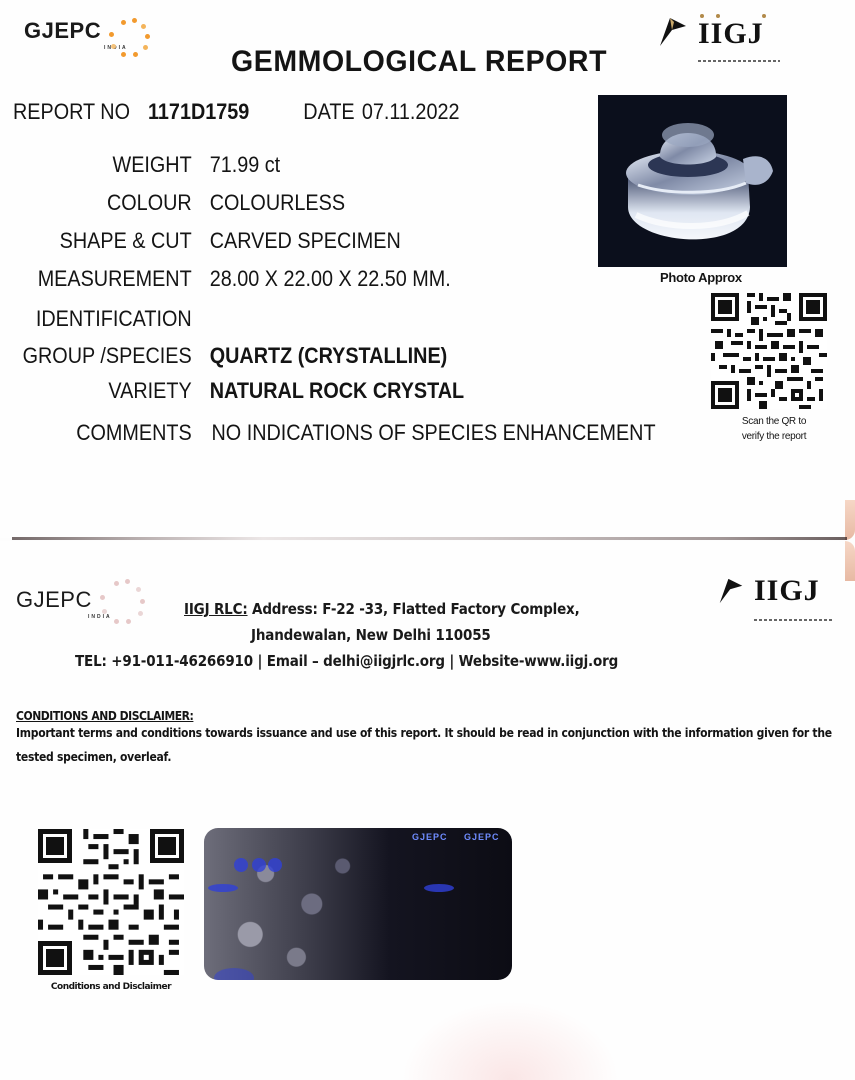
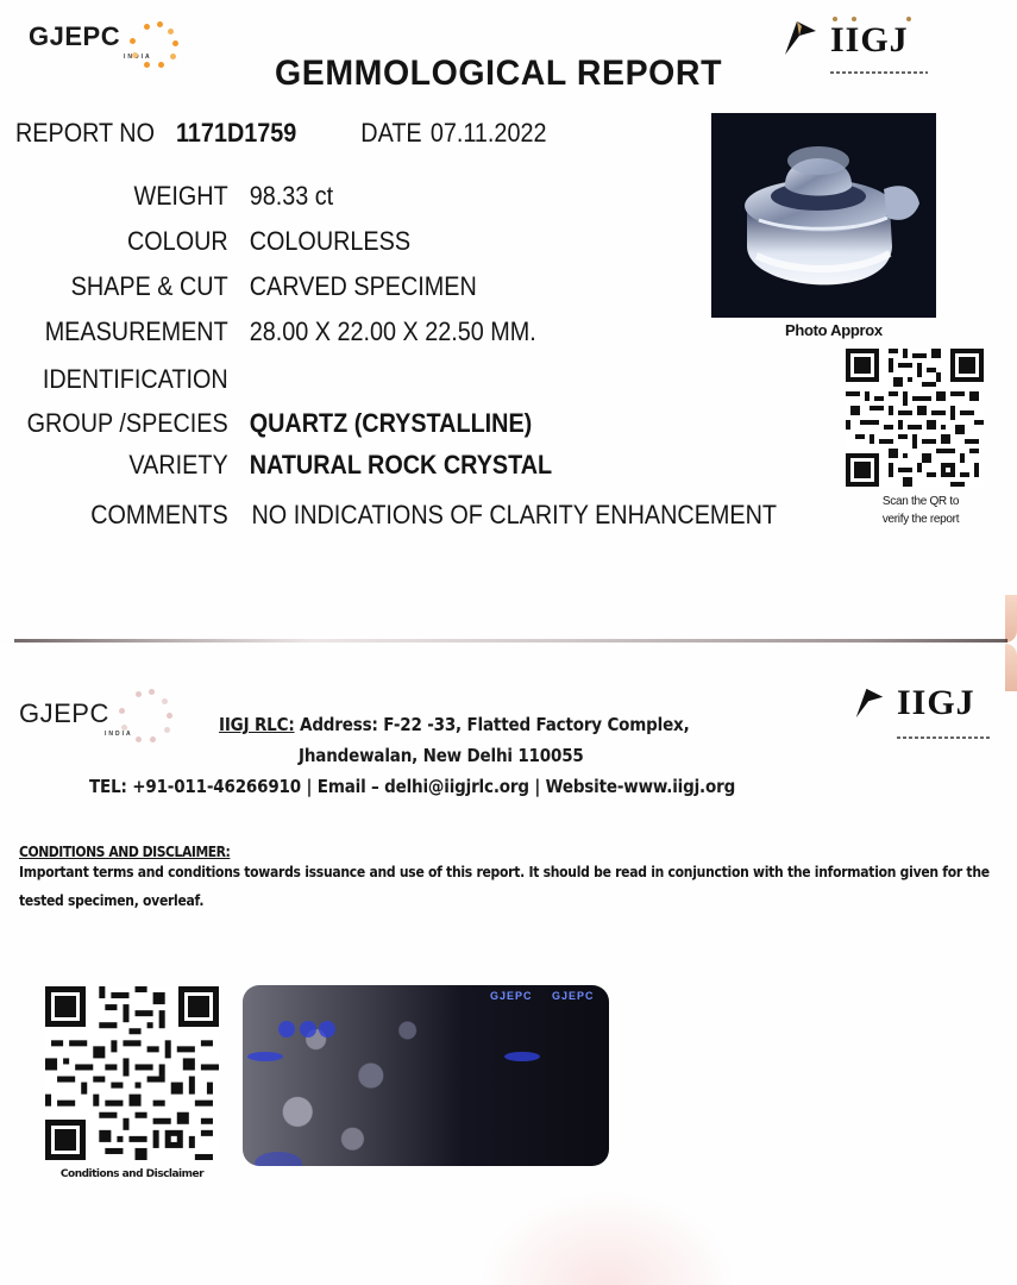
  GJEPC
  IIGJ
  GEMMOLOGICAL REPORT
  REPORT NO 1171D1759 DATE 07.11.2022
  WEIGHT
- 71.99 ct
+ 98.33 ct
  COLOUR
  COLOURLESS
  SHAPE & CUT
  CARVED SPECIMEN
  MEASUREMENT
  28.00 X 22.00 X 22.50 MM.
  IDENTIFICATION
  GROUP /SPECIES
  QUARTZ (CRYSTALLINE)
  VARIETY
  NATURAL ROCK CRYSTAL
  COMMENTS
- NO INDICATIONS OF SPECIES ENHANCEMENT
+ NO INDICATIONS OF CLARITY ENHANCEMENT
  Photo Approx
  Scan the QR to
  verify the report
  GJEPC
  IIGJ
  IIGJ RLC: Address: F-22 -33, Flatted Factory Complex,
  Jhandewalan, New Delhi 110055
  TEL: +91-011-46266910 | Email – delhi@iigjrlc.org | Website-www.iigj.org
  CONDITIONS AND DISCLAIMER:
  Important terms and conditions towards issuance and use of this report. It should be read in conjunction with the information given for the tested specimen, overleaf.
  Conditions and Disclaimer
  GJEPC
  GJEPC
